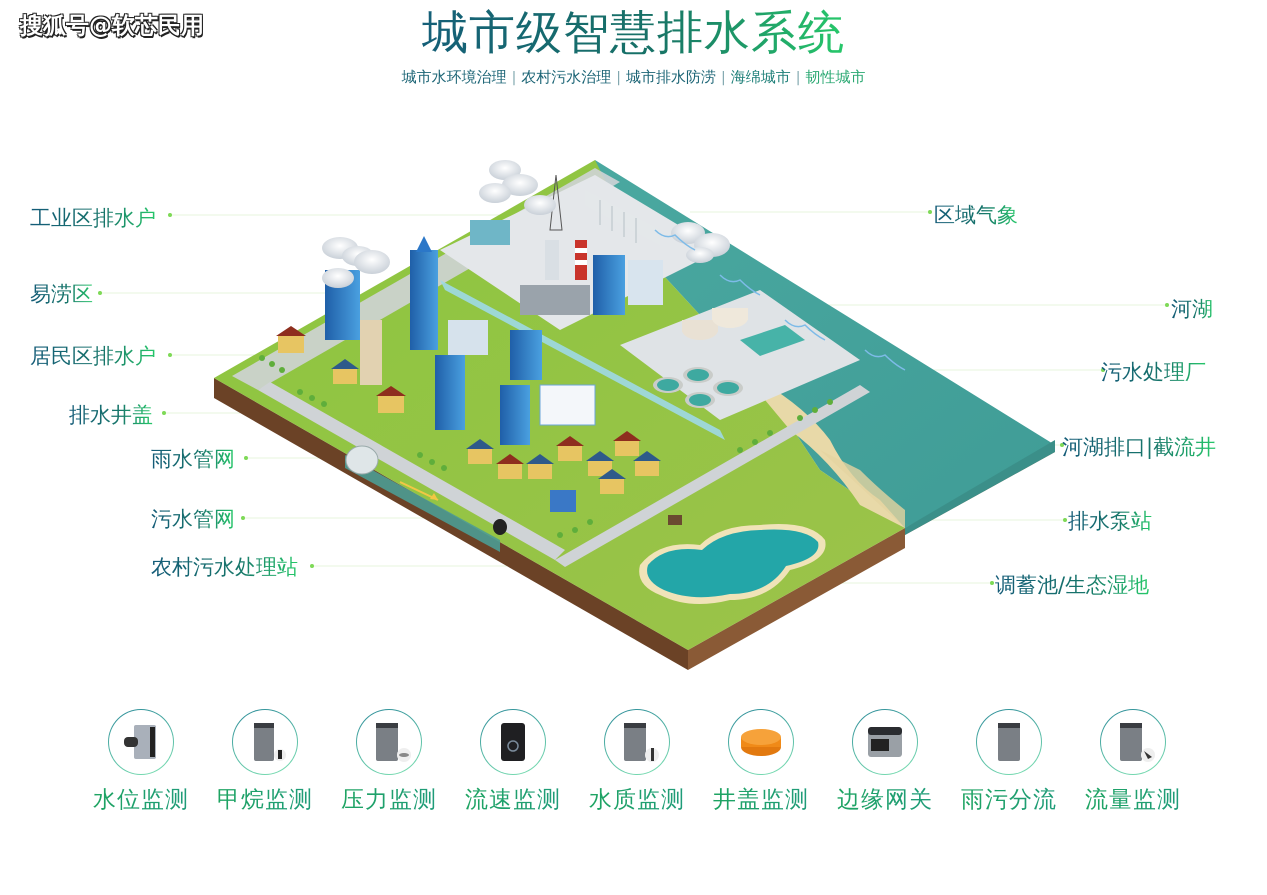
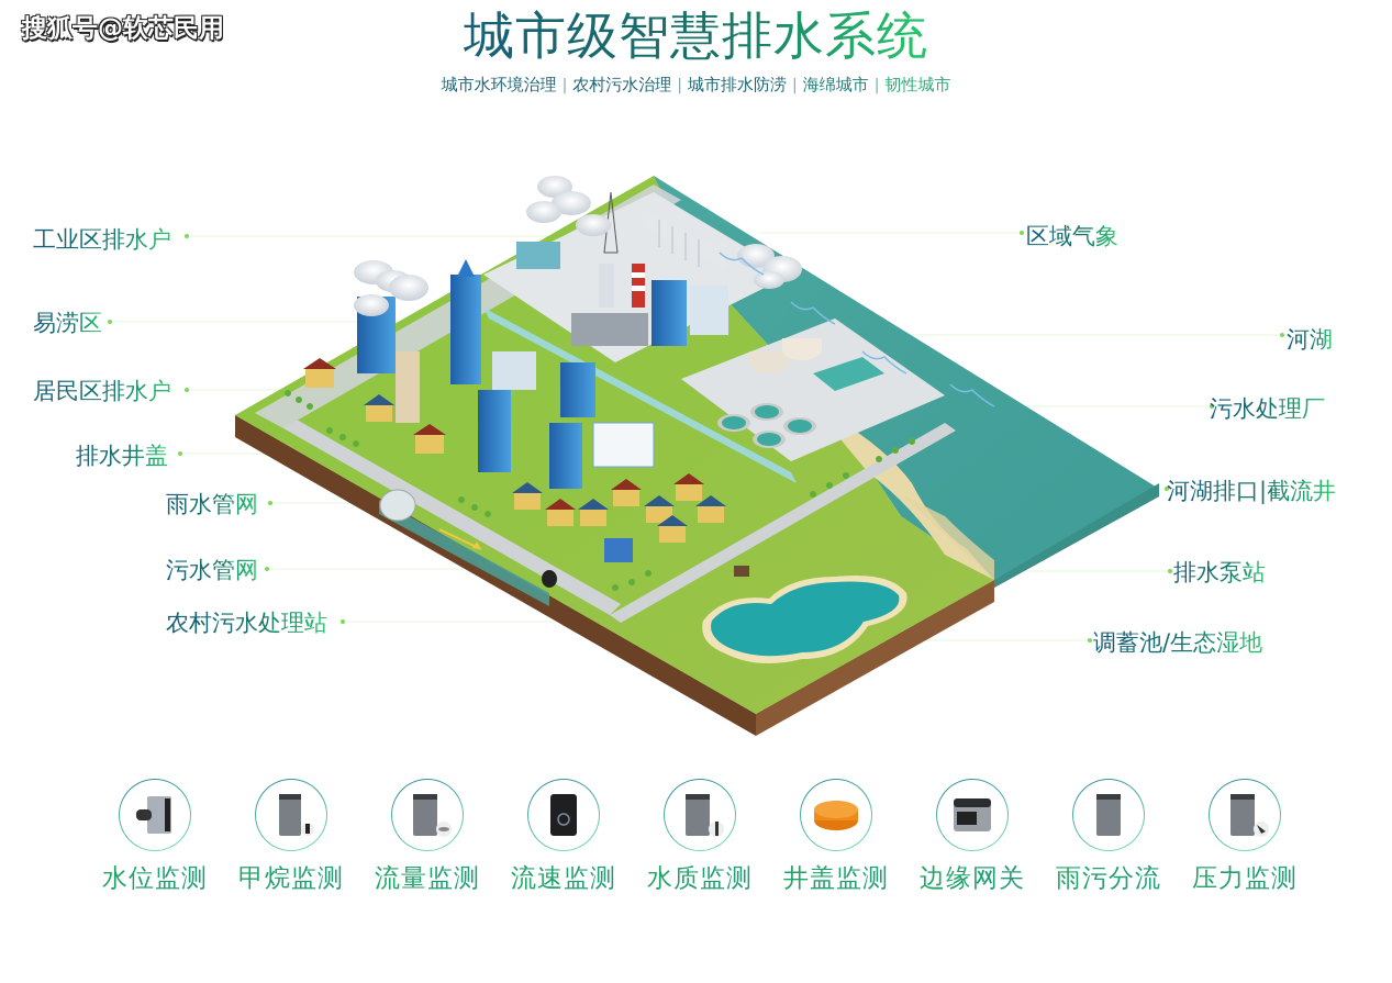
  搜狐号@软芯民用
  城市级智慧排水系统
  城市水环境治理 | 农村污水治理 | 城市排水防涝 | 海绵城市 | 韧性城市
  工业区排水户
  易涝区
  居民区排水户
  排水井盖
  雨水管网
  污水管网
  农村污水处理站
  区域气象
  河湖
  污水处理厂
  河湖排口|截流井
  排水泵站
  调蓄池/生态湿地
  水位监测
  甲烷监测
- 压力监测
+ 流量监测
  流速监测
  水质监测
  井盖监测
  边缘网关
  雨污分流
- 流量监测
+ 压力监测
